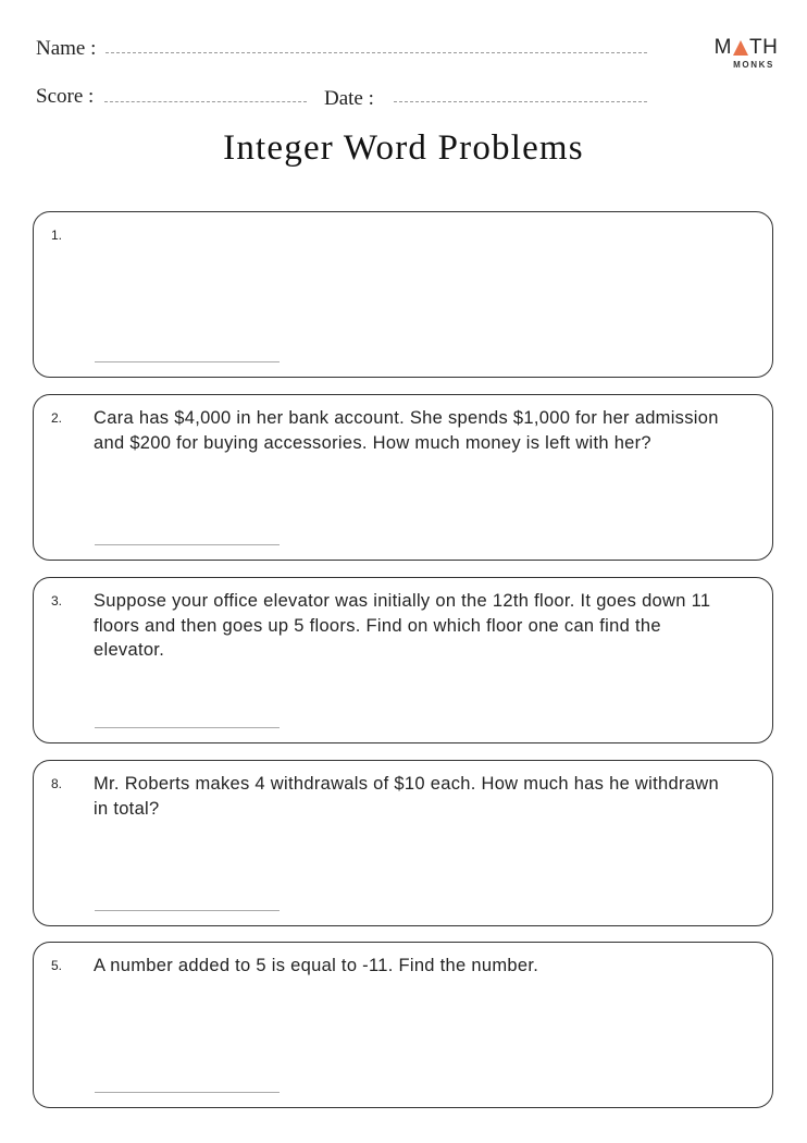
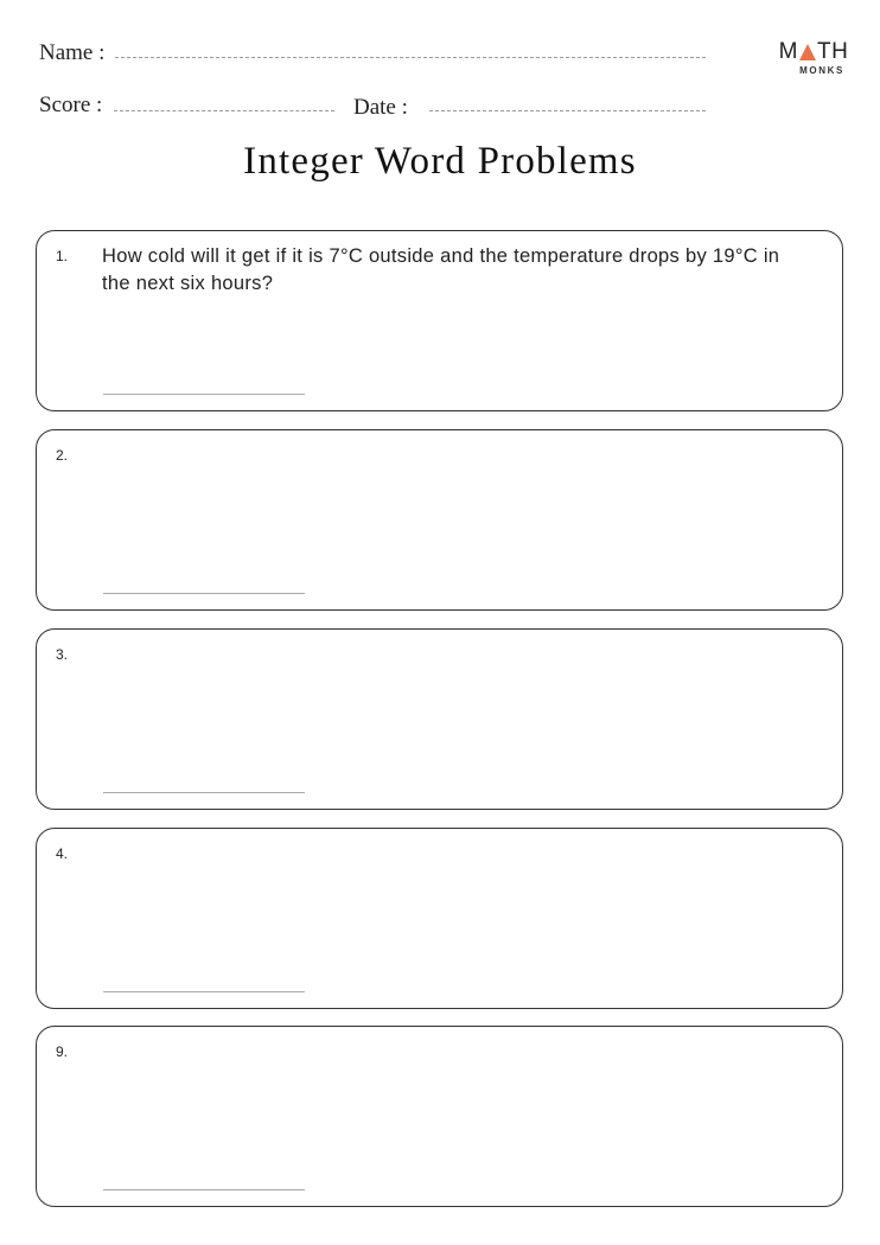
  Name :
  Score :
  Date :
  M
  TH
  MONKS
  Integer Word Problems
  1.
+ How cold will it get if it is 7°C outside and the temperature drops by 19°C in the next six hours?
  2.
- Cara has $4,000 in her bank account. She spends $1,000 for her admission and $200 for buying accessories. How much money is left with her?
  3.
- Suppose your office elevator was initially on the 12th floor. It goes down 11 floors and then goes up 5 floors. Find on which floor one can find the elevator.
- 8.
+ 4.
- Mr. Roberts makes 4 withdrawals of $10 each. How much has he withdrawn in total?
- 5.
+ 9.
- A number added to 5 is equal to -11. Find the number.
